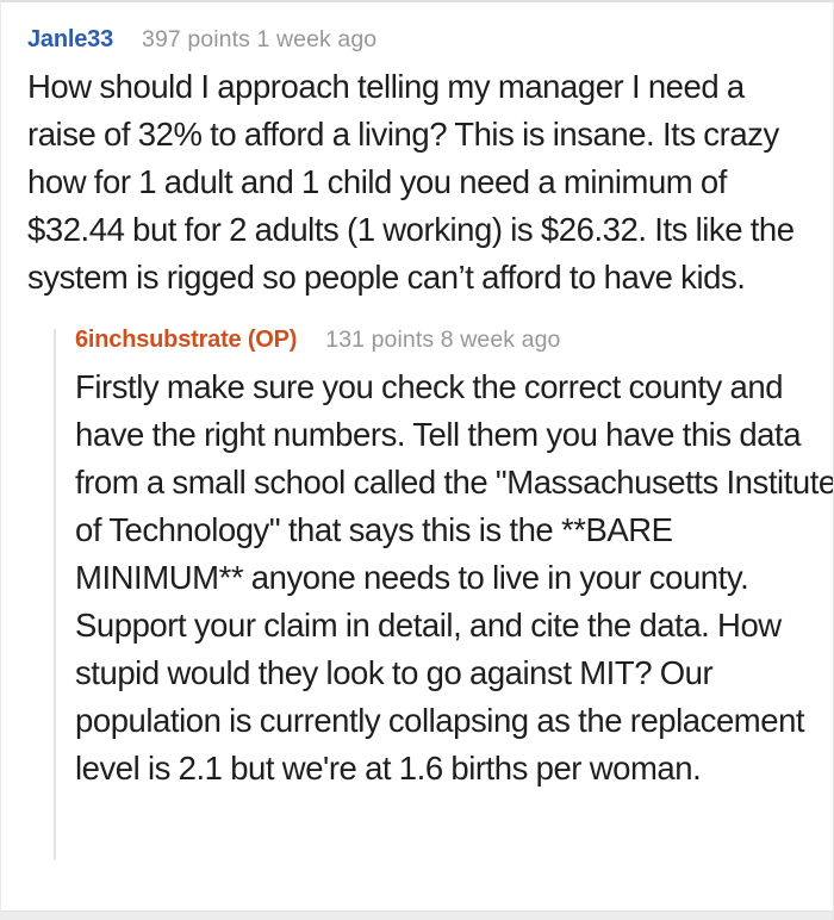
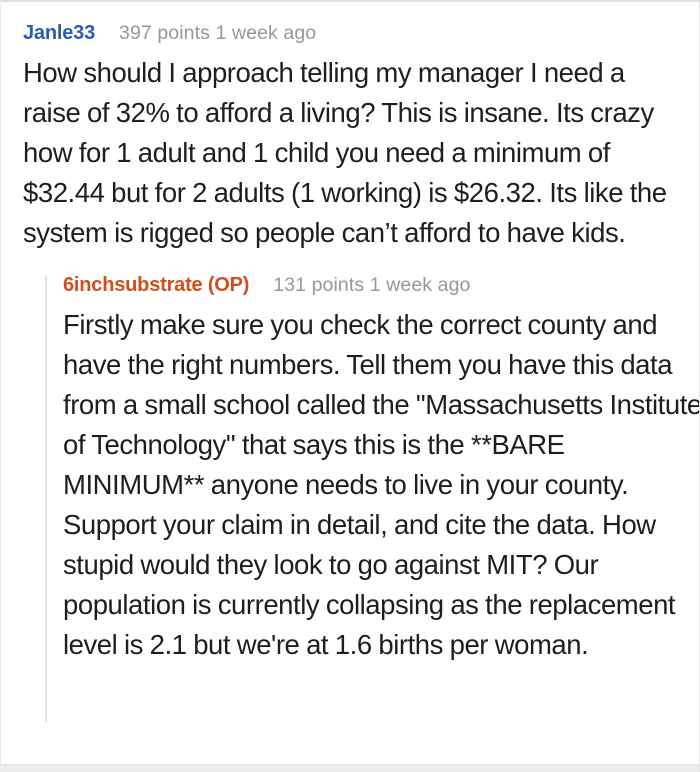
  Janle33
  397 points 1 week ago
  How should I approach telling my manager I need a raise of 32% to afford a living? This is insane. Its crazy how for 1 adult and 1 child you need a minimum of $32.44 but for 2 adults (1 working) is $26.32. Its like the system is rigged so people can’t afford to have kids.
  6inchsubstrate (OP)
- 131 points 8 week ago
+ 131 points 1 week ago
  Firstly make sure you check the correct county and have the right numbers. Tell them you have this data from a small school called the "Massachusetts Institute of Technology" that says this is the **BARE MINIMUM** anyone needs to live in your county. Support your claim in detail, and cite the data. How stupid would they look to go against MIT? Our population is currently collapsing as the replacement level is 2.1 but we're at 1.6 births per woman.
